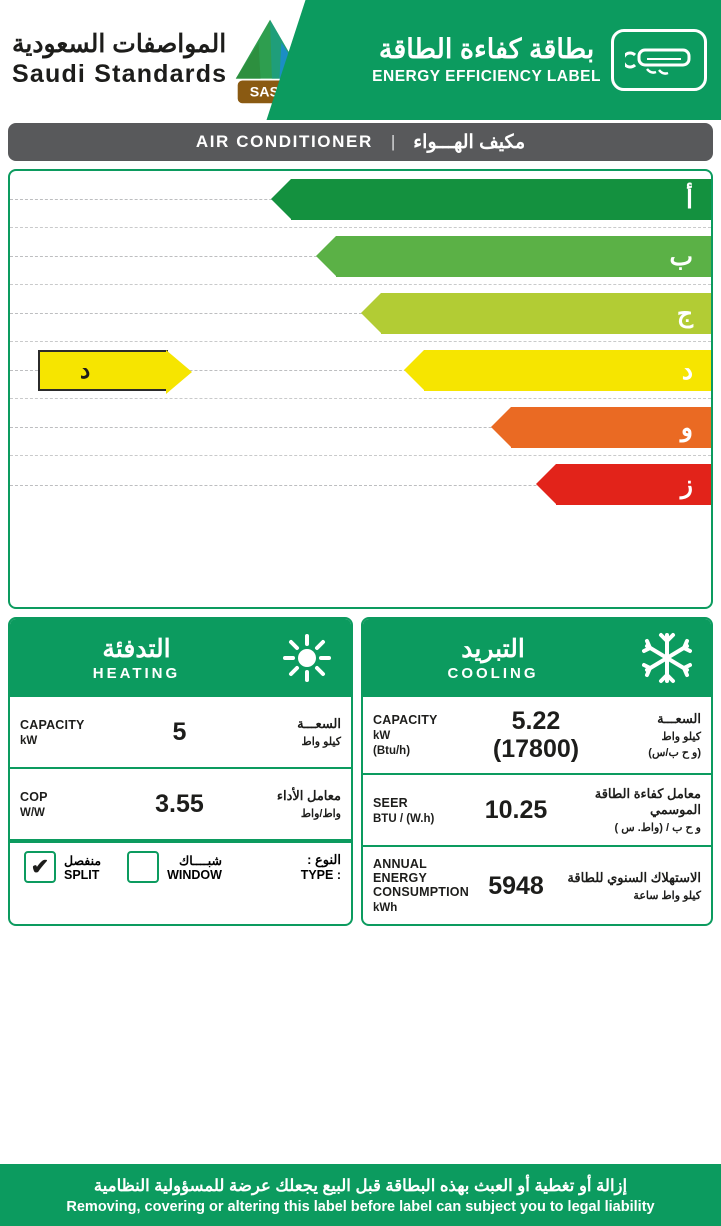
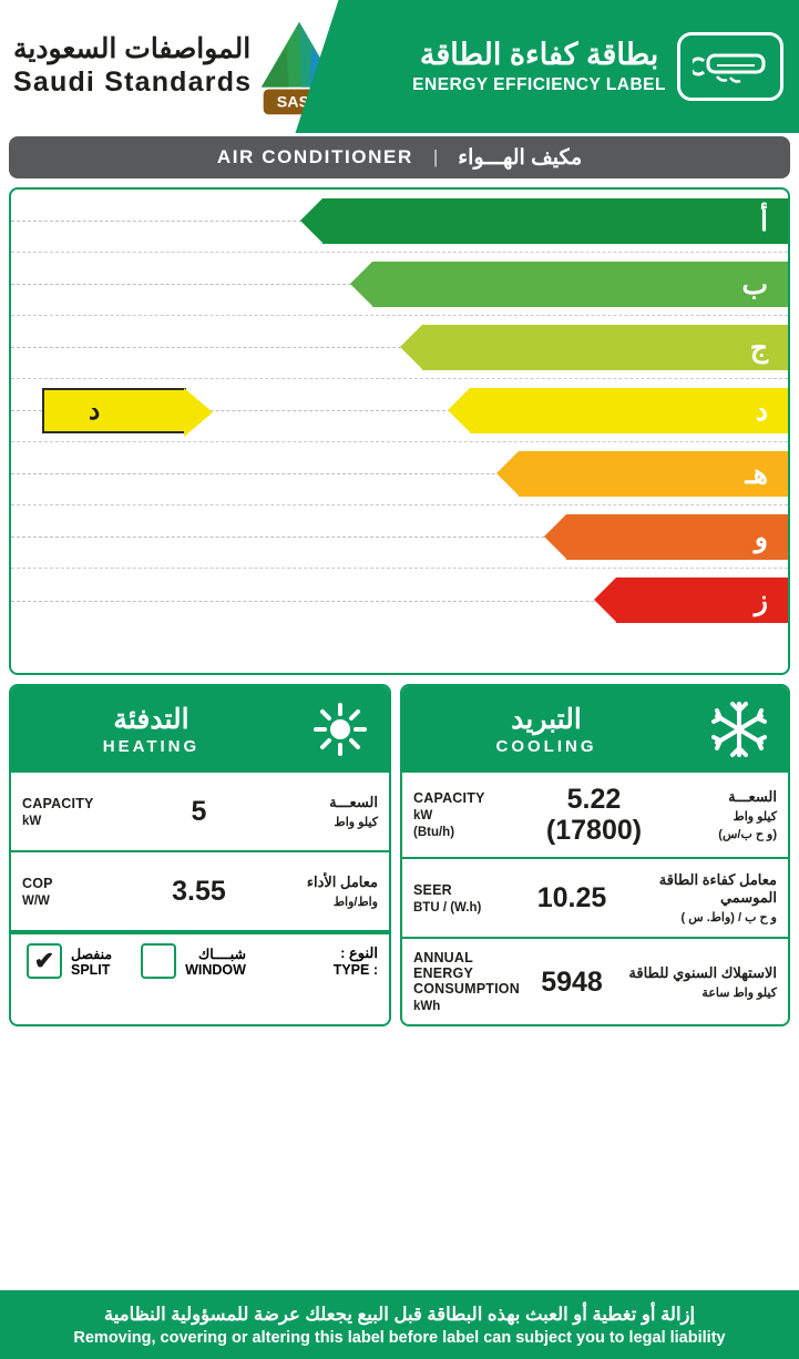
  المواصفات السعودية
  Saudi Standards
  بطاقة كفاءة الطاقة
  ENERGY EFFICIENCY LABEL
  AIR CONDITIONER
  |
  مكيف الهـــواء
  أ
  ب
  ج
  د
  د
+ هـ
  و
  ز
  التدفئة
  HEATING
  CAPACITY
  kW
  5
  السعـــة
  كيلو واط
  COP
  W/W
  3.55
  معامل الأداء
  واط/واط
  ✔
  منفصل
  SPLIT
  شبــــاك
  WINDOW
  النوع :
  TYPE :
  التبريد
  COOLING
  CAPACITY
  kW
  (Btu/h)
  5.22
  (17800)
  السعـــة
  كيلو واط
  (و ح ب/س)
  SEER
  BTU / (W.h)
  10.25
  معامل كفاءة الطاقة الموسمي
  و ح ب / (واط. س )
  ANNUAL ENERGY
  CONSUMPTION
  kWh
  5948
  الاستهلاك السنوي للطاقة
  كيلو واط ساعة
  إزالة أو تغطية أو العبث بهذه البطاقة قبل البيع يجعلك عرضة للمسؤولية النظامية
  Removing, covering or altering this label before label can subject you to legal liability
